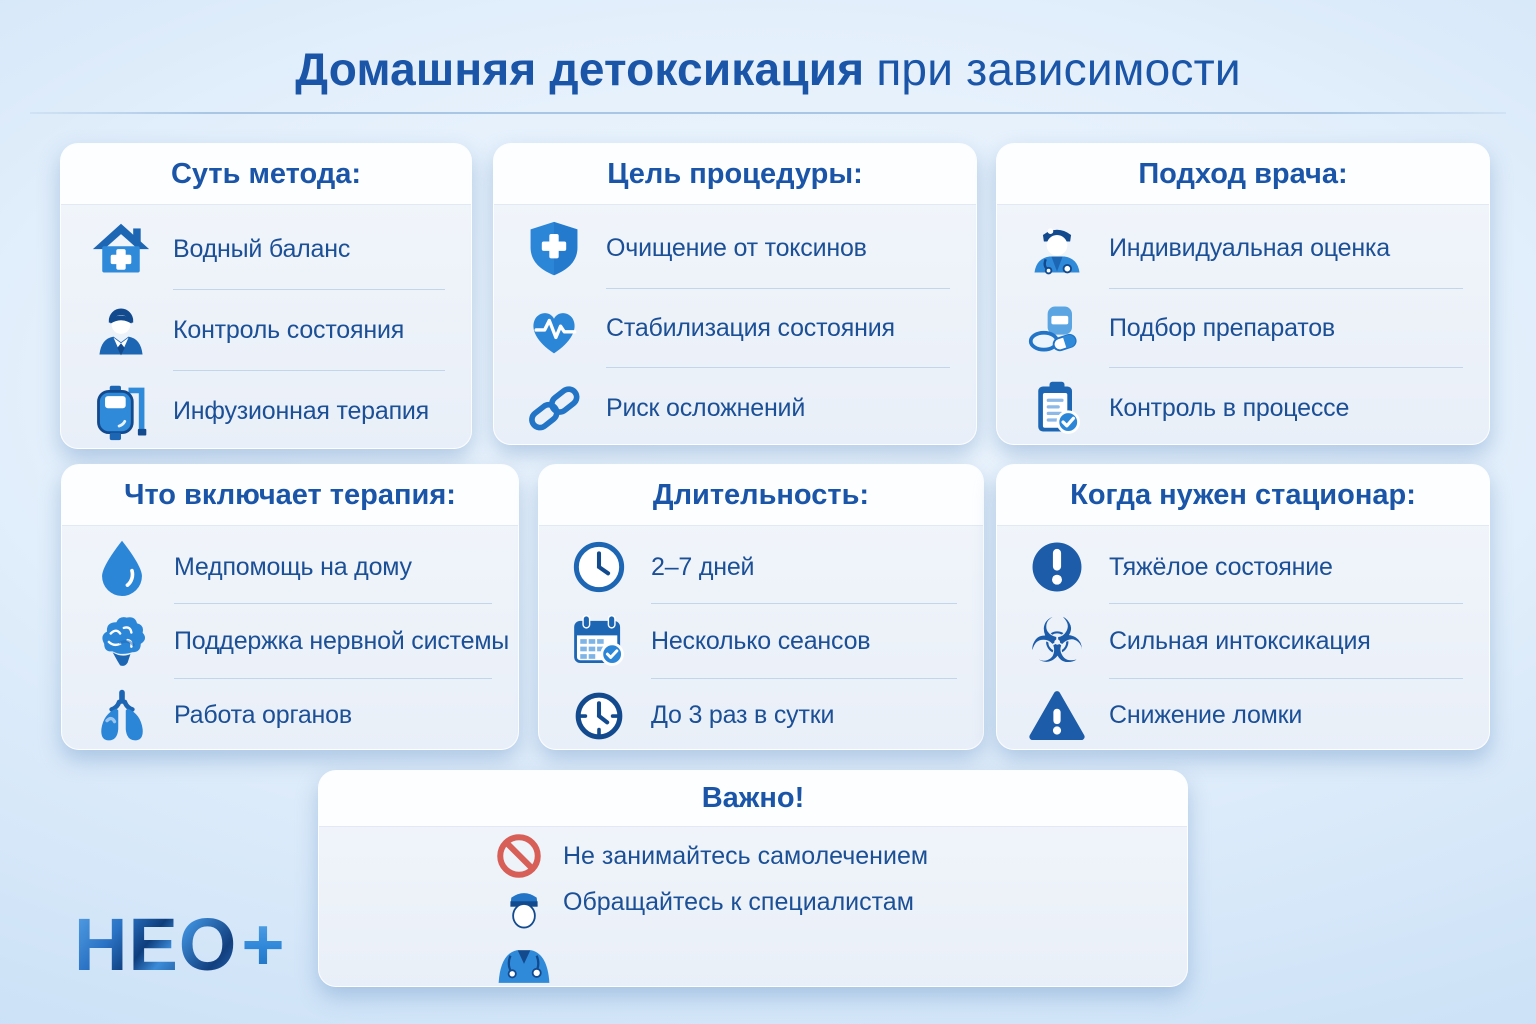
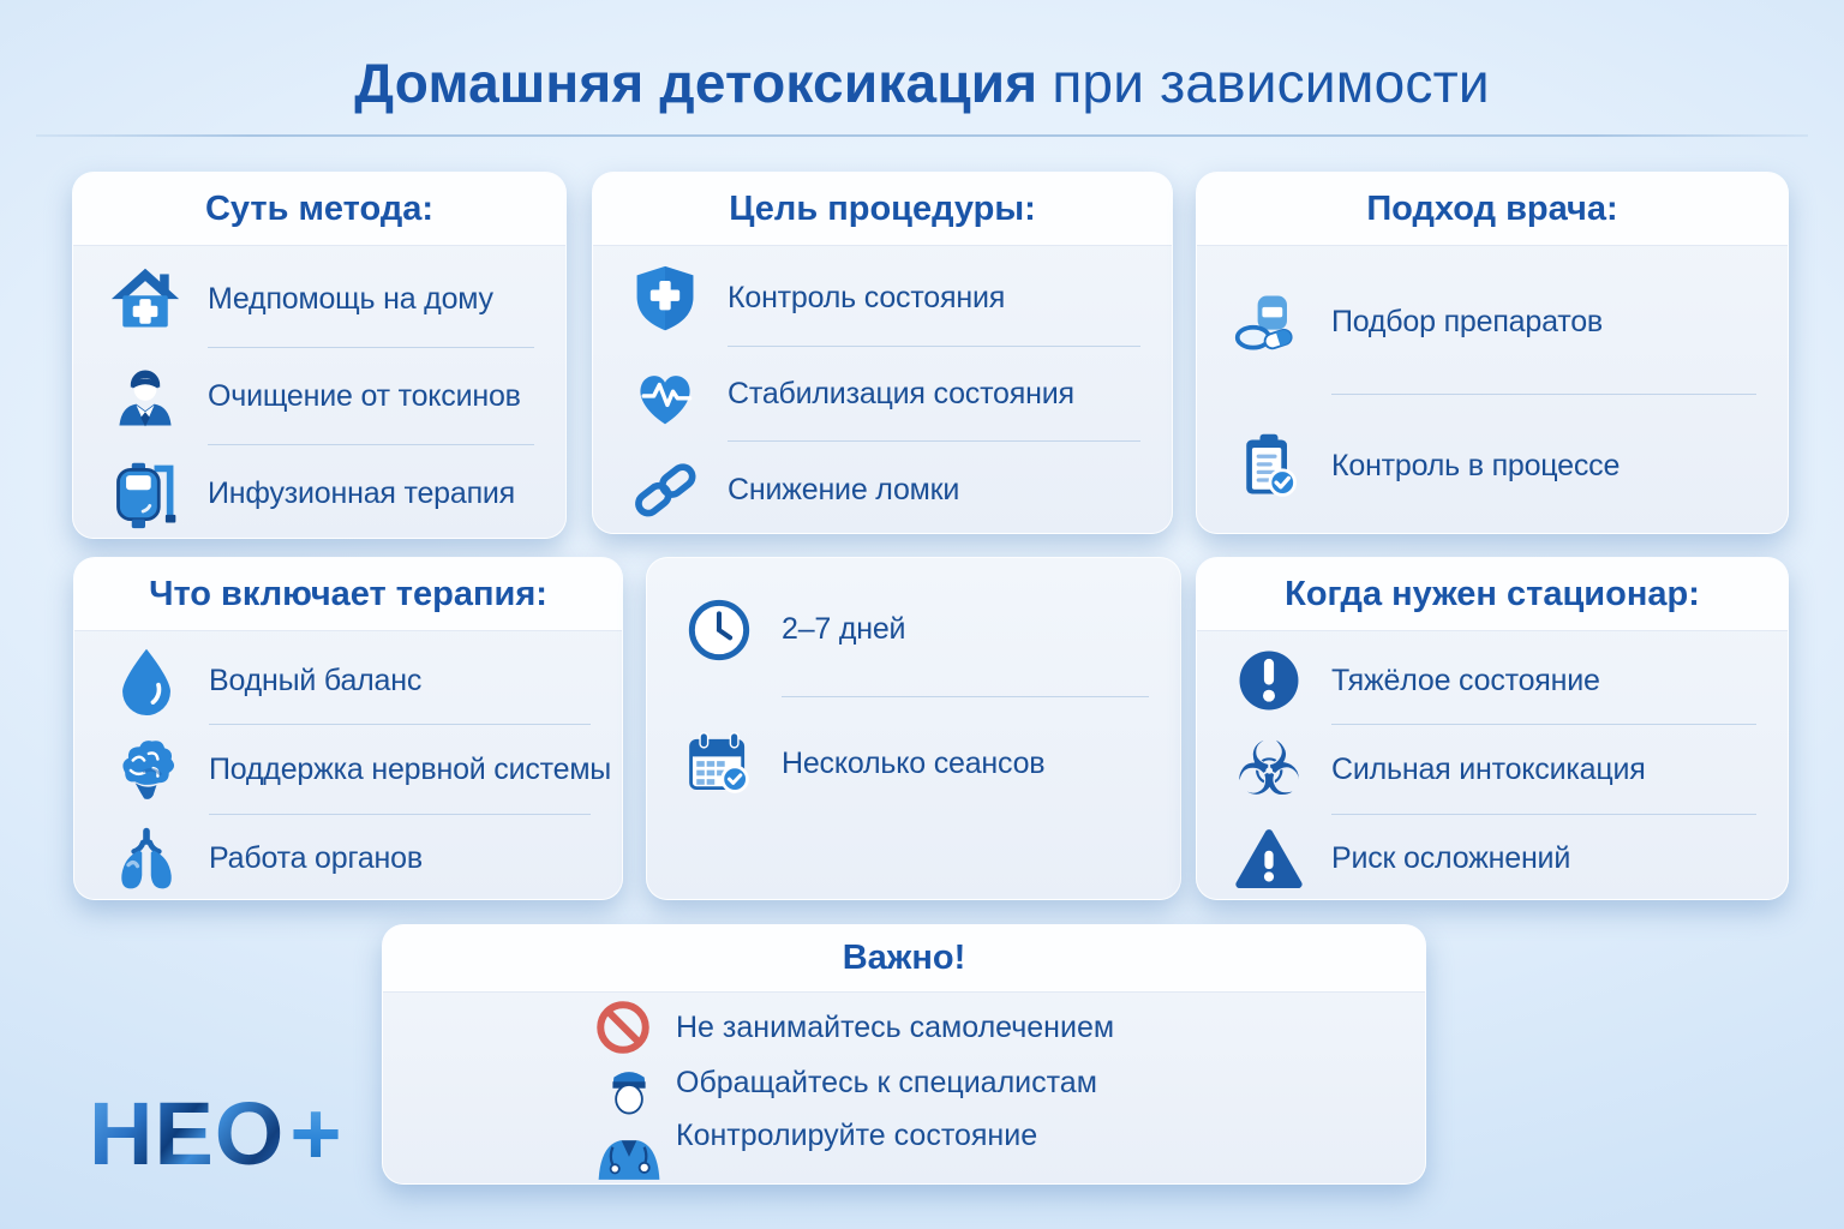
  Домашняя детоксикация при зависимости
  Суть метода:
- Водный баланс
+ Медпомощь на дому
- Контроль состояния
+ Очищение от токсинов
  Инфузионная терапия
  Цель процедуры:
- Очищение от токсинов
+ Контроль состояния
  Стабилизация состояния
- Риск осложнений
+ Снижение ломки
  Подход врача:
- Индивидуальная оценка
  Подбор препаратов
  Контроль в процессе
  Что включает терапия:
- Медпомощь на дому
+ Водный баланс
  Поддержка нервной системы
  Работа органов
- Длительность:
  2–7 дней
  Несколько сеансов
- До 3 раз в сутки
  Когда нужен стационар:
  Тяжёлое состояние
  ☣
  Сильная интоксикация
- Снижение ломки
+ Риск осложнений
  Важно!
  Не занимайтесь самолечением
  Обращайтесь к специалистам
+ Контролируйте состояние
  НЕО+
